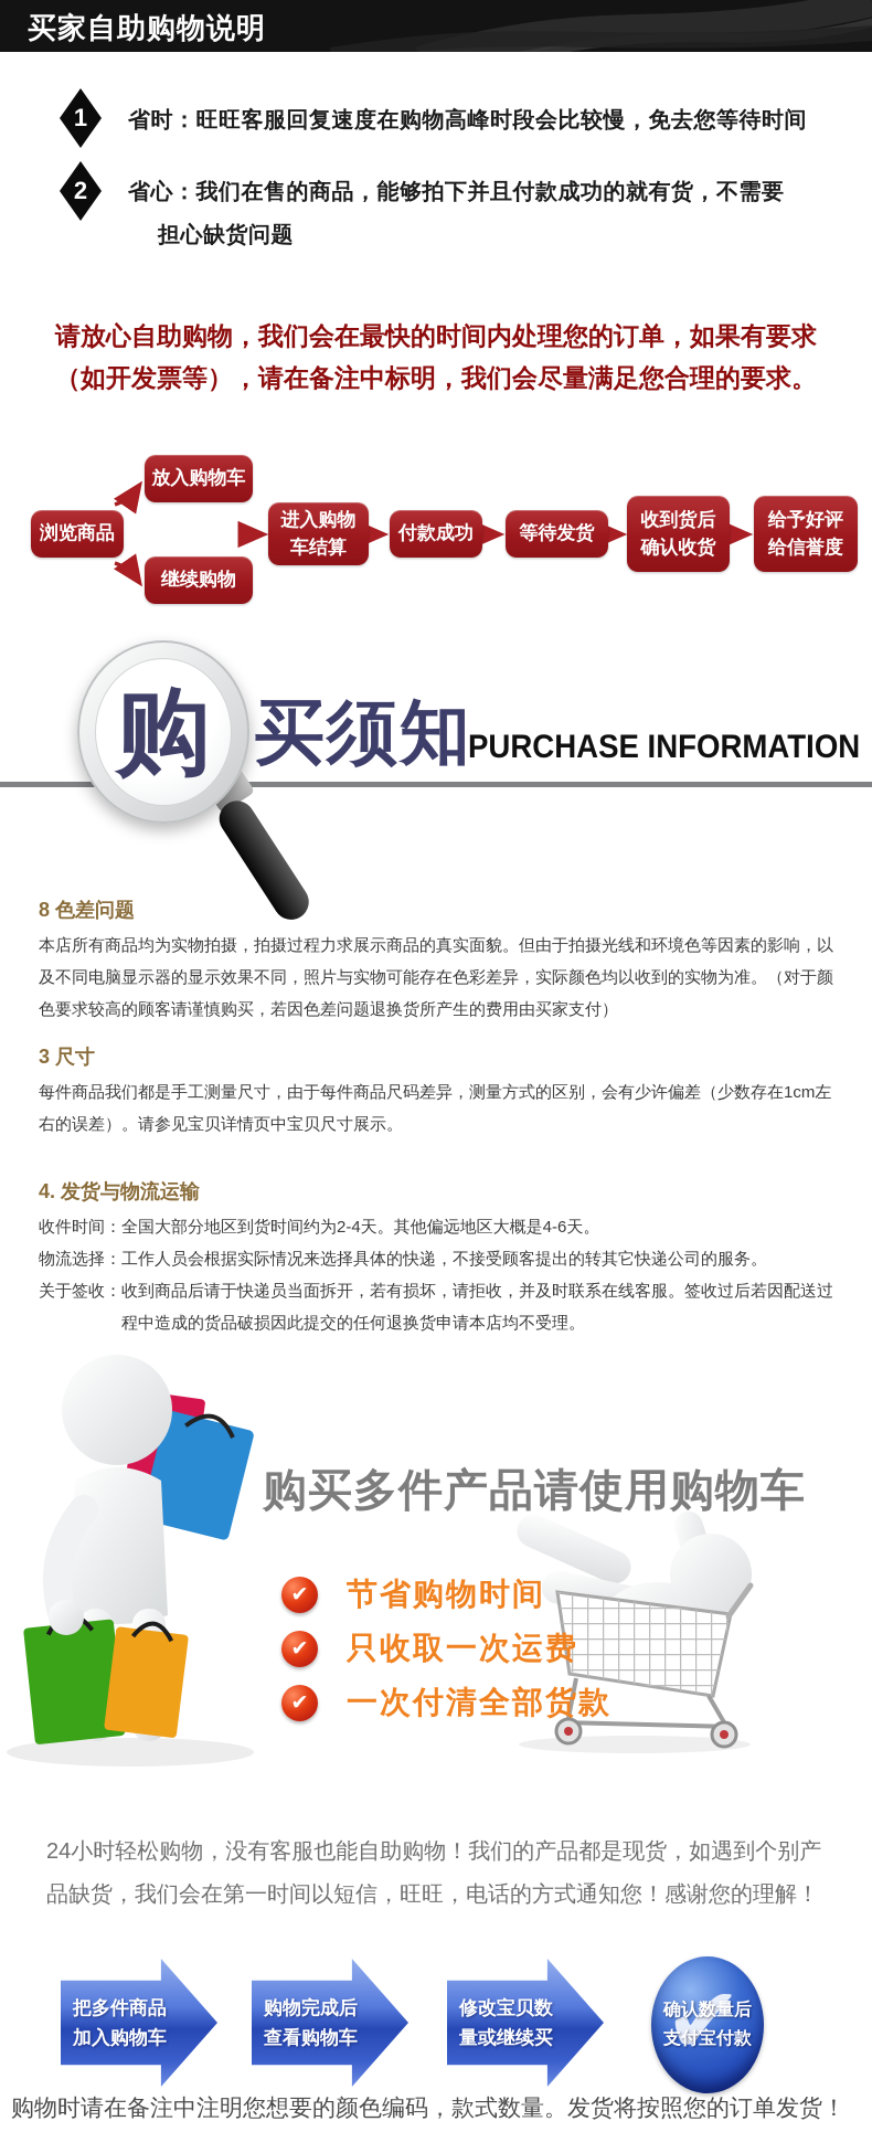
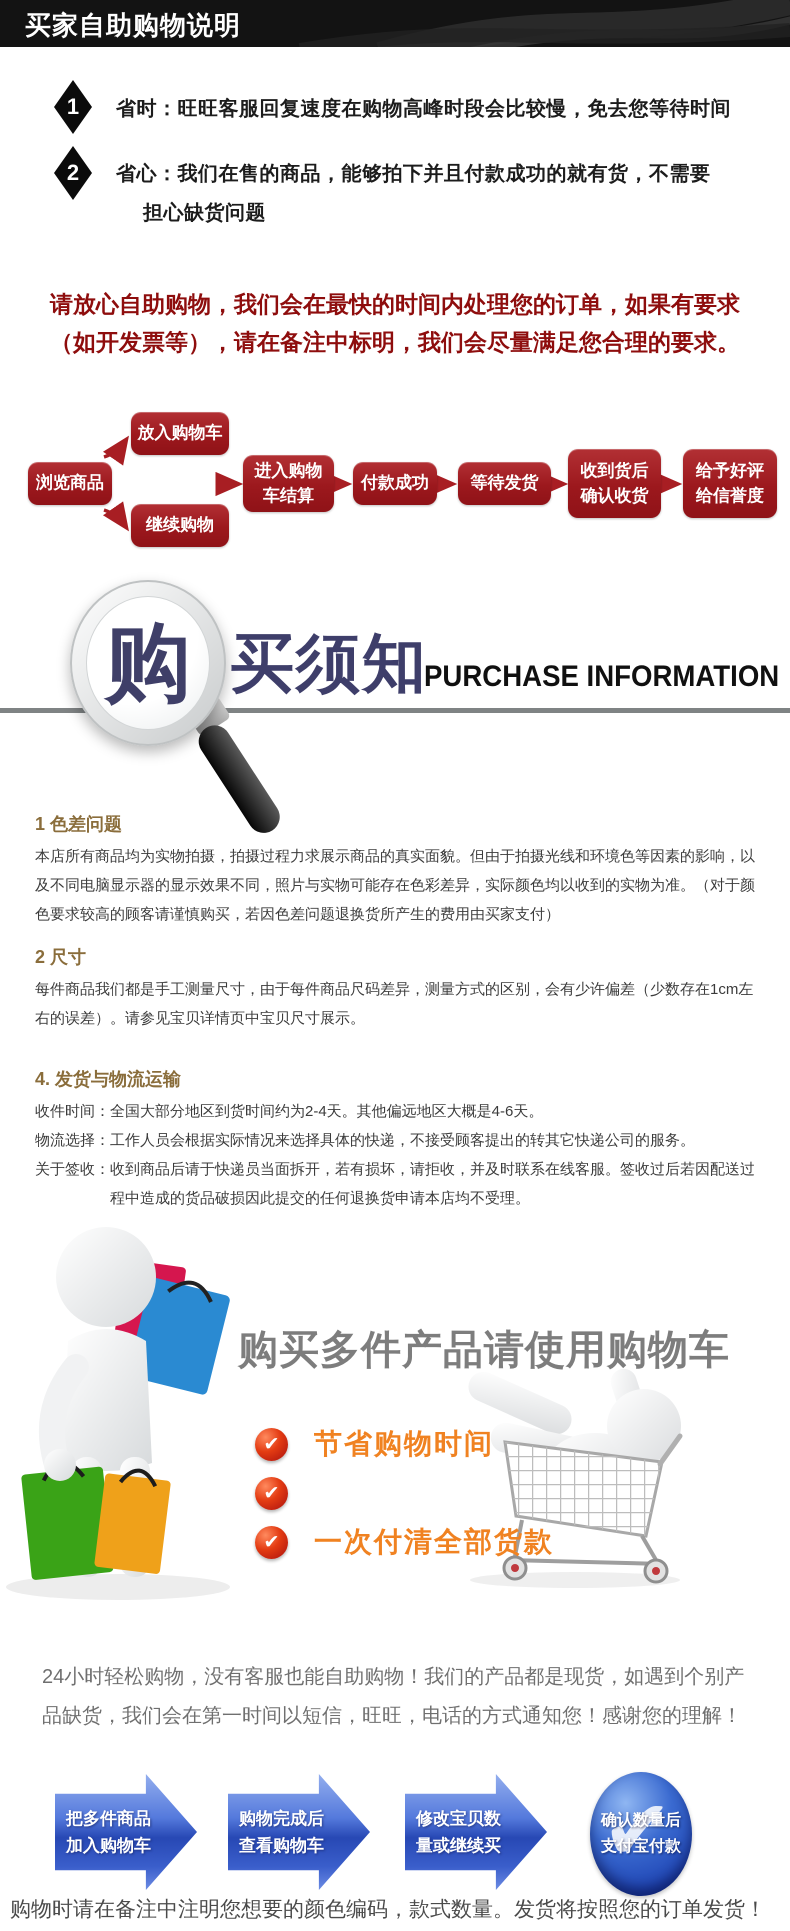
  买家自助购物说明
  1
  省时：旺旺客服回复速度在购物高峰时段会比较慢，免去您等待时间
  2
  省心：我们在售的商品，能够拍下并且付款成功的就有货，不需要
  担心缺货问题
  请放心自助购物，我们会在最快的时间内处理您的订单，如果有要求
  （如开发票等），请在备注中标明，我们会尽量满足您合理的要求。
  浏览商品
  放入购物车
  继续购物
  进入购物
  车结算
  付款成功
  等待发货
  收到货后
  确认收货
  给予好评
  给信誉度
  购
  买须知
  PURCHASE INFORMATION
- 8 色差问题
+ 1 色差问题
  本店所有商品均为实物拍摄，拍摄过程力求展示商品的真实面貌。但由于拍摄光线和环境色等因素的影响，以及不同电脑显示器的显示效果不同，照片与实物可能存在色彩差异，实际颜色均以收到的实物为准。（对于颜色要求较高的顾客请谨慎购买，若因色差问题退换货所产生的费用由买家支付）
- 3 尺寸
+ 2 尺寸
  每件商品我们都是手工测量尺寸，由于每件商品尺码差异，测量方式的区别，会有少许偏差（少数存在1cm左右的误差）。请参见宝贝详情页中宝贝尺寸展示。
  4. 发货与物流运输
  收件时间：
  全国大部分地区到货时间约为2-4天。其他偏远地区大概是4-6天。
  物流选择：
  工作人员会根据实际情况来选择具体的快递，不接受顾客提出的转其它快递公司的服务。
  关于签收：
  收到商品后请于快递员当面拆开，若有损坏，请拒收，并及时联系在线客服。签收过后若因配送过程中造成的货品破损因此提交的任何退换货申请本店均不受理。
  购买多件产品请使用购物车
  ✔
  节省购物时间
  ✔
- 只收取一次运费
  ✔
  一次付清全部货款
  24小时轻松购物，没有客服也能自助购物！我们的产品都是现货，如遇到个别产
  品缺货，我们会在第一时间以短信，旺旺，电话的方式通知您！感谢您的理解！
  把多件商品
  加入购物车
  购物完成后
  查看购物车
  修改宝贝数
  量或继续买
  ✔
  确认数量后
  支付宝付款
  购物时请在备注中注明您想要的颜色编码，款式数量。发货将按照您的订单发货！
